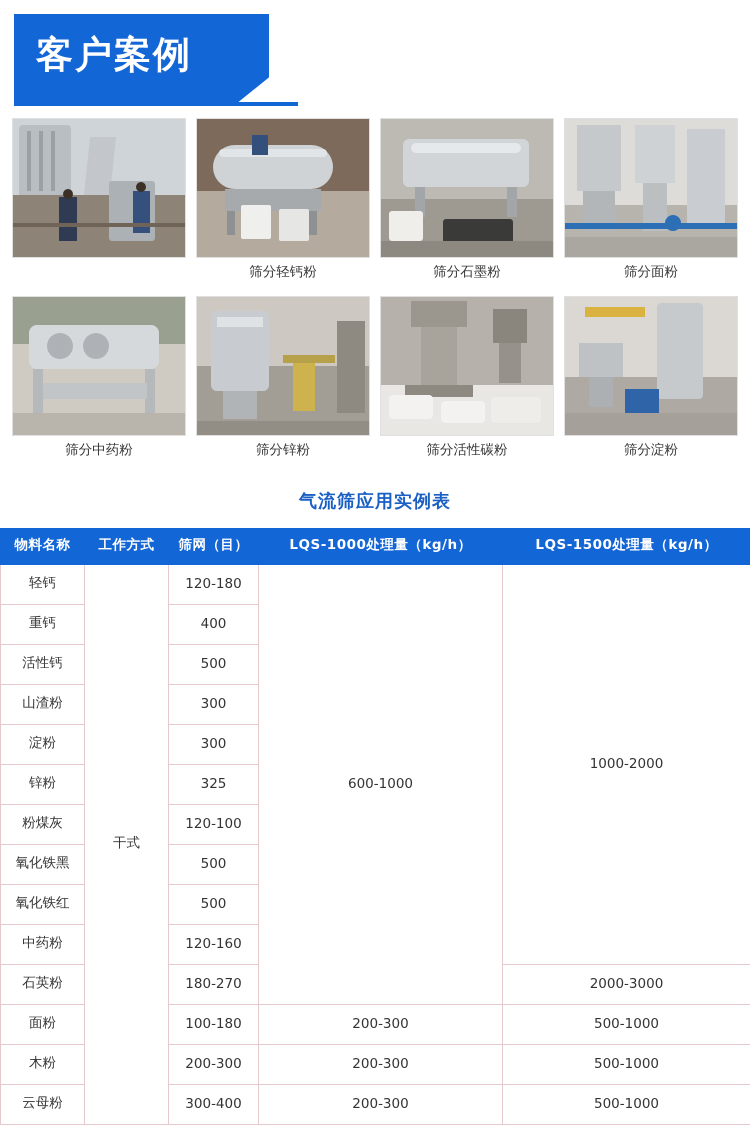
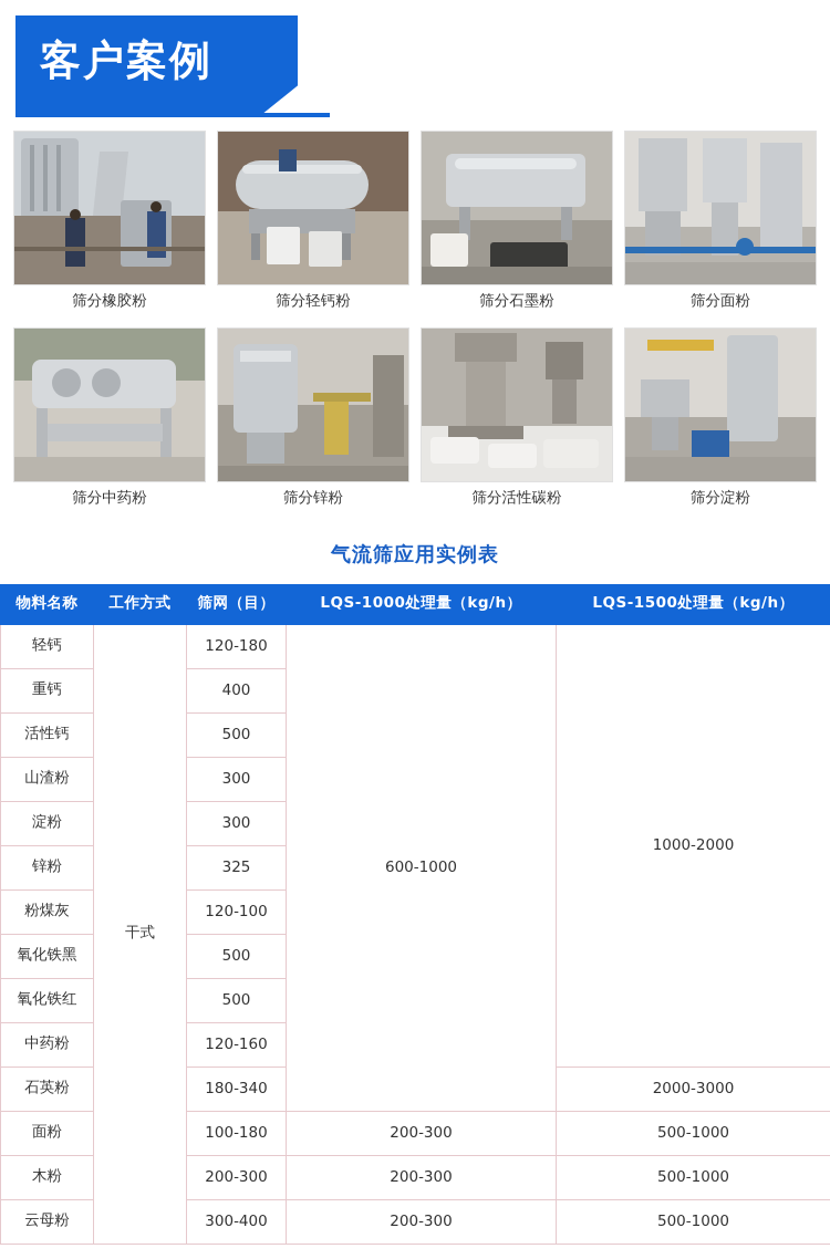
  客户案例
+ 筛分橡胶粉
  筛分轻钙粉
  筛分石墨粉
  筛分面粉
  筛分中药粉
  筛分锌粉
  筛分活性碳粉
  筛分淀粉
  气流筛应用实例表
  物料名称	工作方式	筛网（目）	LQS-1000处理量（kg/h）	LQS-1500处理量（kg/h）
  轻钙	干式	120-180	600-1000	1000-2000
  重钙	400
  活性钙	500
  山渣粉	300
  淀粉	300
  锌粉	325
  粉煤灰	120-100
  氧化铁黑	500
  氧化铁红	500
  中药粉	120-160
- 石英粉	180-270	2000-3000
+ 石英粉	180-340	2000-3000
  面粉	100-180	200-300	500-1000
  木粉	200-300	200-300	500-1000
  云母粉	300-400	200-300	500-1000
